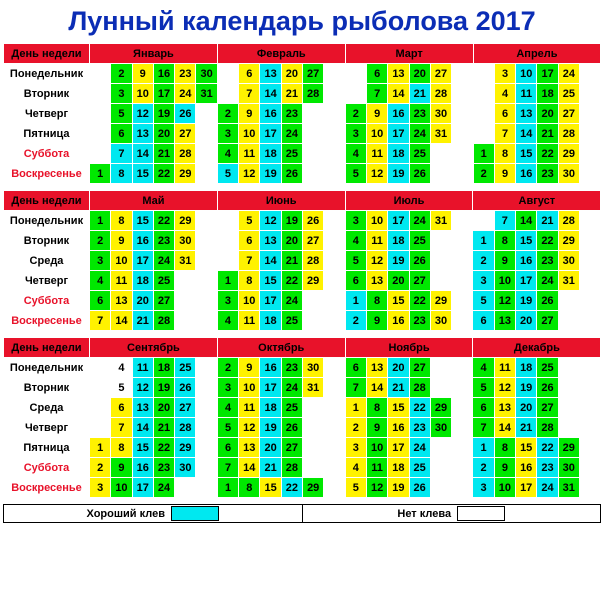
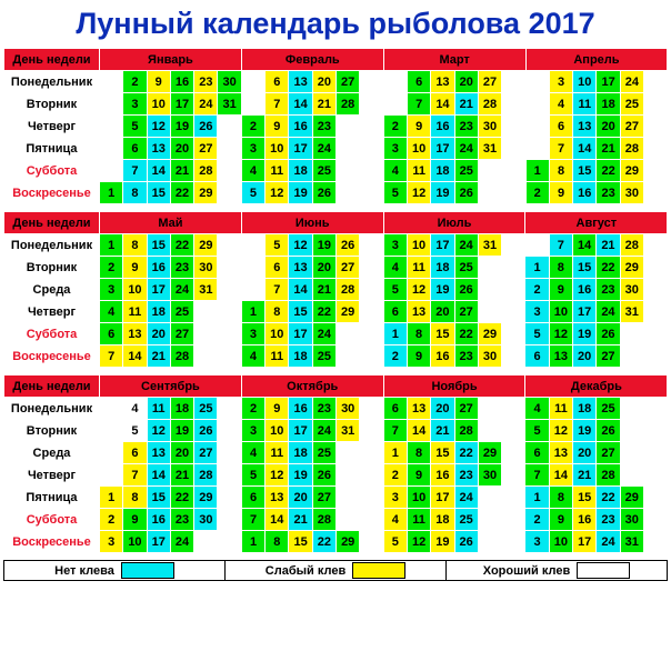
  Лунный календарь рыболова 2017
  День недели	Январь	Февраль	Март	Апрель
  Понедельник		2	9	16	23	30		6	13	20	27			6	13	20	27			3	10	17	24
  Вторник		3	10	17	24	31		7	14	21	28			7	14	21	28			4	11	18	25
  Четверг		5	12	19	26		2	9	16	23			2	9	16	23	30			6	13	20	27
  Пятница		6	13	20	27		3	10	17	24			3	10	17	24	31			7	14	21	28
  Суббота		7	14	21	28		4	11	18	25			4	11	18	25			1	8	15	22	29
  Воскресенье	1	8	15	22	29		5	12	19	26			5	12	19	26			2	9	16	23	30
  День недели	Май	Июнь	Июль	Август
  Понедельник	1	8	15	22	29			5	12	19	26		3	10	17	24	31			7	14	21	28
  Вторник	2	9	16	23	30			6	13	20	27		4	11	18	25			1	8	15	22	29
  Среда	3	10	17	24	31			7	14	21	28		5	12	19	26			2	9	16	23	30
  Четверг	4	11	18	25			1	8	15	22	29		6	13	20	27			3	10	17	24	31
  Суббота	6	13	20	27			3	10	17	24			1	8	15	22	29		5	12	19	26
  Воскресенье	7	14	21	28			4	11	18	25			2	9	16	23	30		6	13	20	27
  День недели	Сентябрь	Октябрь	Ноябрь	Декабрь
  Понедельник		4	11	18	25		2	9	16	23	30		6	13	20	27			4	11	18	25
  Вторник		5	12	19	26		3	10	17	24	31		7	14	21	28			5	12	19	26
  Среда		6	13	20	27		4	11	18	25			1	8	15	22	29		6	13	20	27
  Четверг		7	14	21	28		5	12	19	26			2	9	16	23	30		7	14	21	28
  Пятница	1	8	15	22	29		6	13	20	27			3	10	17	24			1	8	15	22	29
  Суббота	2	9	16	23	30		7	14	21	28			4	11	18	25			2	9	16	23	30
  Воскресенье	3	10	17	24			1	8	15	22	29		5	12	19	26			3	10	17	24	31
- Хороший клев
+ Нет клева
+ Слабый клев
- Нет клева
+ Хороший клев
